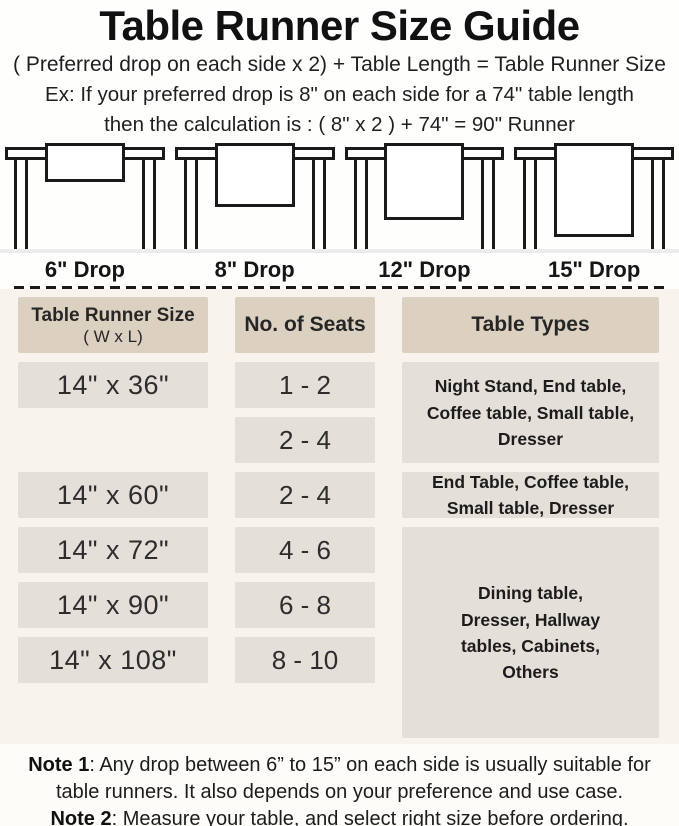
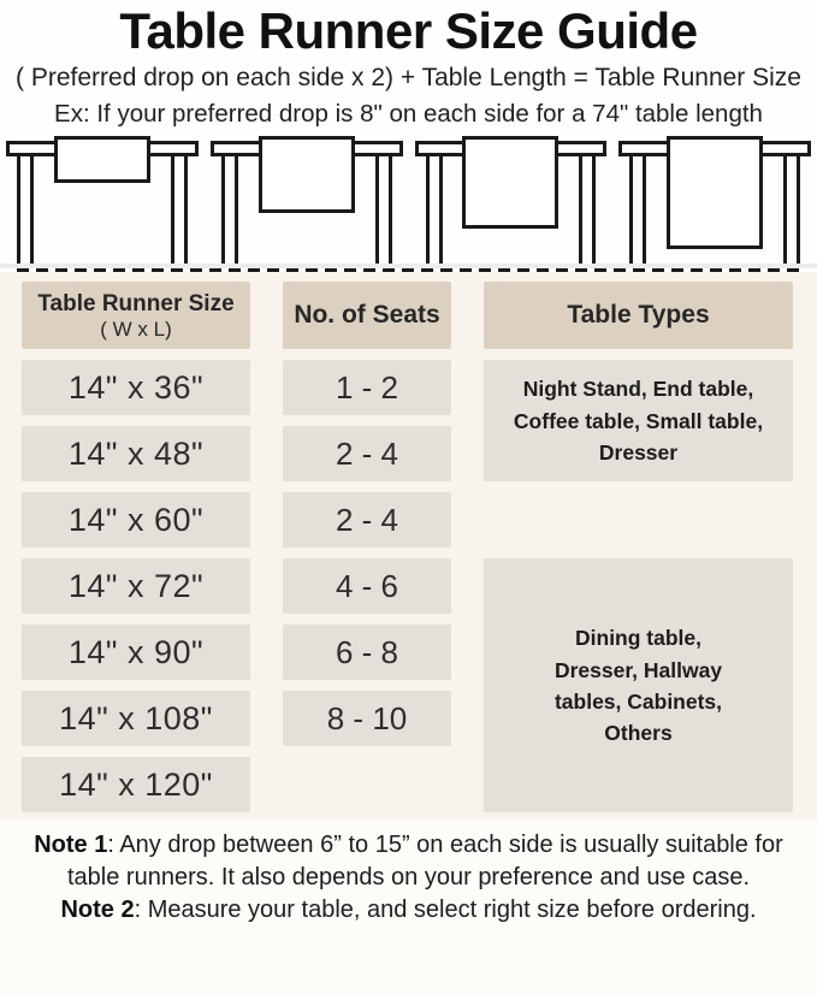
  Table Runner Size Guide
  ( Preferred drop on each side x 2) + Table Length = Table Runner Size
  Ex: If your preferred drop is 8" on each side for a 74" table length
- then the calculation is : ( 8" x 2 ) + 74" = 90" Runner
- 6" Drop
- 8" Drop
- 12" Drop
- 15" Drop
  Table Runner Size
  ( W x L)
  No. of Seats
  Table Types
  14" x 36"
  1 - 2
+ 14" x 48"
  2 - 4
  14" x 60"
  2 - 4
  14" x 72"
  4 - 6
  14" x 90"
  6 - 8
  14" x 108"
  8 - 10
+ 14" x 120"
  Night Stand, End table, Coffee table, Small table, Dresser
- End Table, Coffee table, Small table, Dresser
  Dining table, Dresser, Hallway tables, Cabinets, Others
  Note 1: Any drop between 6” to 15” on each side is usually suitable for table runners. It also depends on your preference and use case.
  Note 2: Measure your table, and select right size before ordering.
